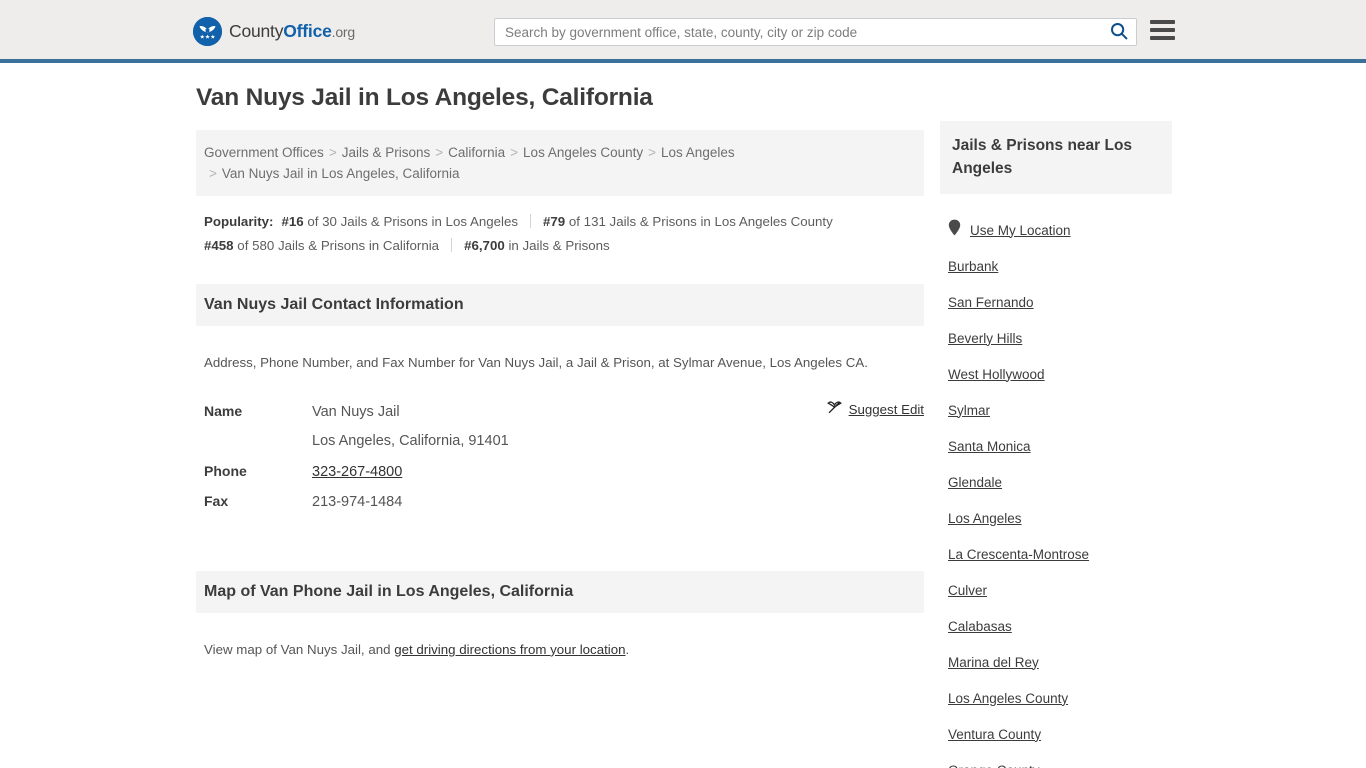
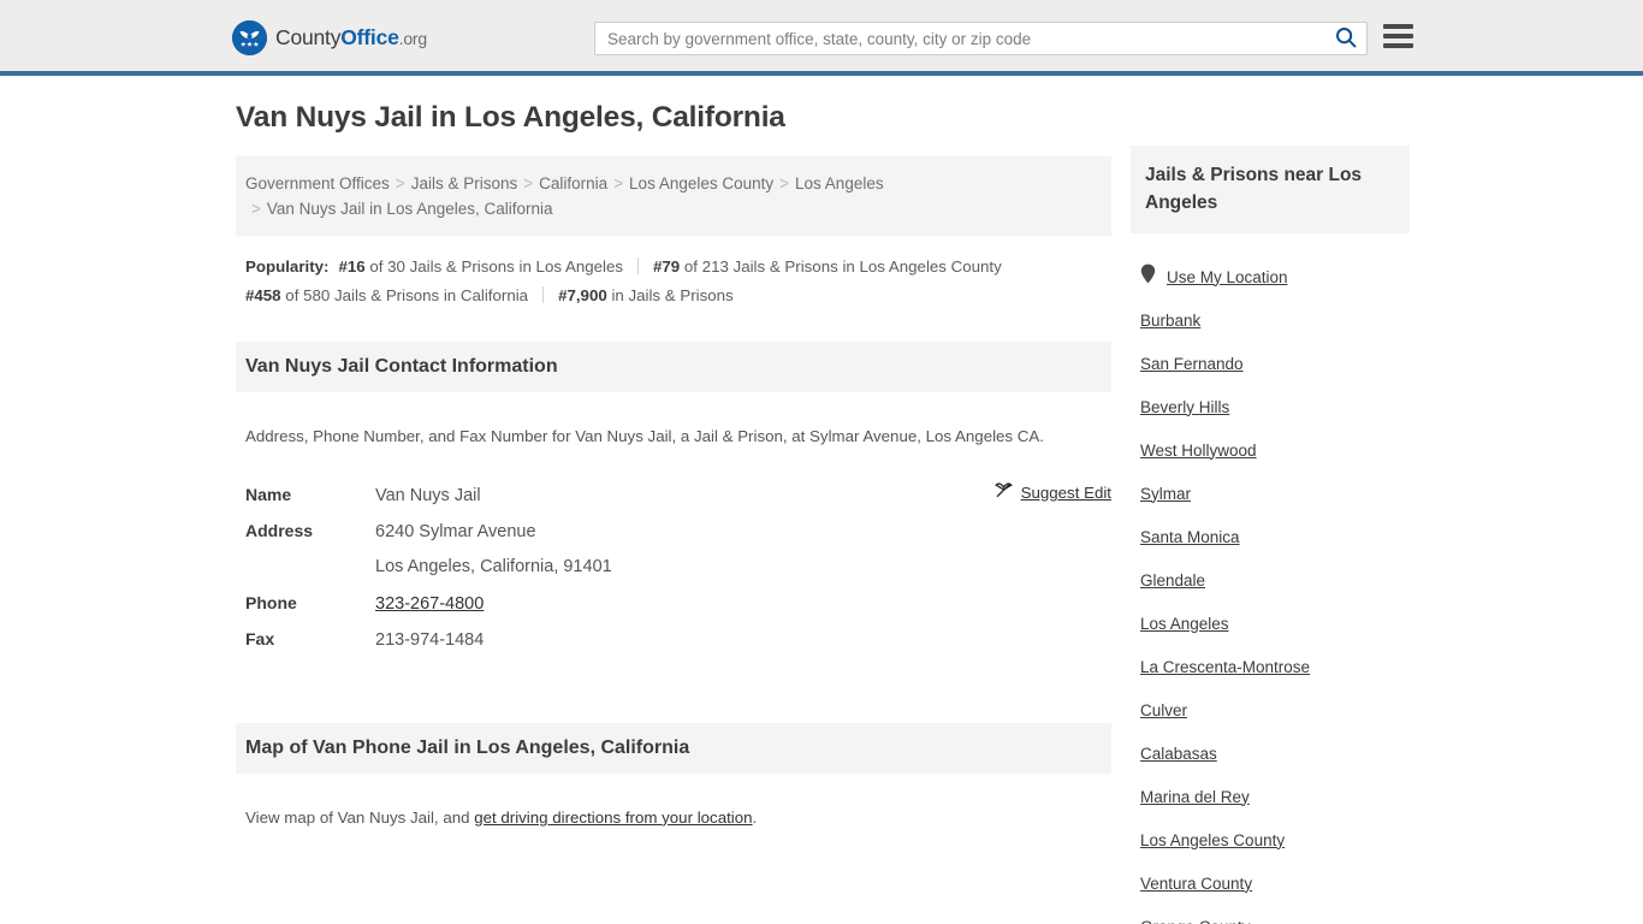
  CountyOffice.org
  Search by government office, state, county, city or zip code
  Van Nuys Jail in Los Angeles, California
  Government Offices > Jails & Prisons > California > Los Angeles County > Los Angeles
  > Van Nuys Jail in Los Angeles, California
- Popularity: #16 of 30 Jails & Prisons in Los Angeles #79 of 131 Jails & Prisons in Los Angeles County
+ Popularity: #16 of 30 Jails & Prisons in Los Angeles #79 of 213 Jails & Prisons in Los Angeles County
- #458 of 580 Jails & Prisons in California #6,700 in Jails & Prisons
+ #458 of 580 Jails & Prisons in California #7,900 in Jails & Prisons
  Van Nuys Jail Contact Information
  Address, Phone Number, and Fax Number for Van Nuys Jail, a Jail & Prison, at Sylmar Avenue, Los Angeles CA.
  Suggest Edit
  Name
  Van Nuys Jail
+ Address
+ 6240 Sylmar Avenue
  Los Angeles, California, 91401
  Phone
  323-267-4800
  Fax
  213-974-1484
  Map of Van Phone Jail in Los Angeles, California
  View map of Van Nuys Jail, and get driving directions from your location.
  Jails & Prisons near Los Angeles
  Use My Location
  Burbank
  San Fernando
  Beverly Hills
  West Hollywood
  Sylmar
  Santa Monica
  Glendale
  Los Angeles
  La Crescenta-Montrose
  Culver
  Calabasas
  Marina del Rey
  Los Angeles County
  Ventura County
